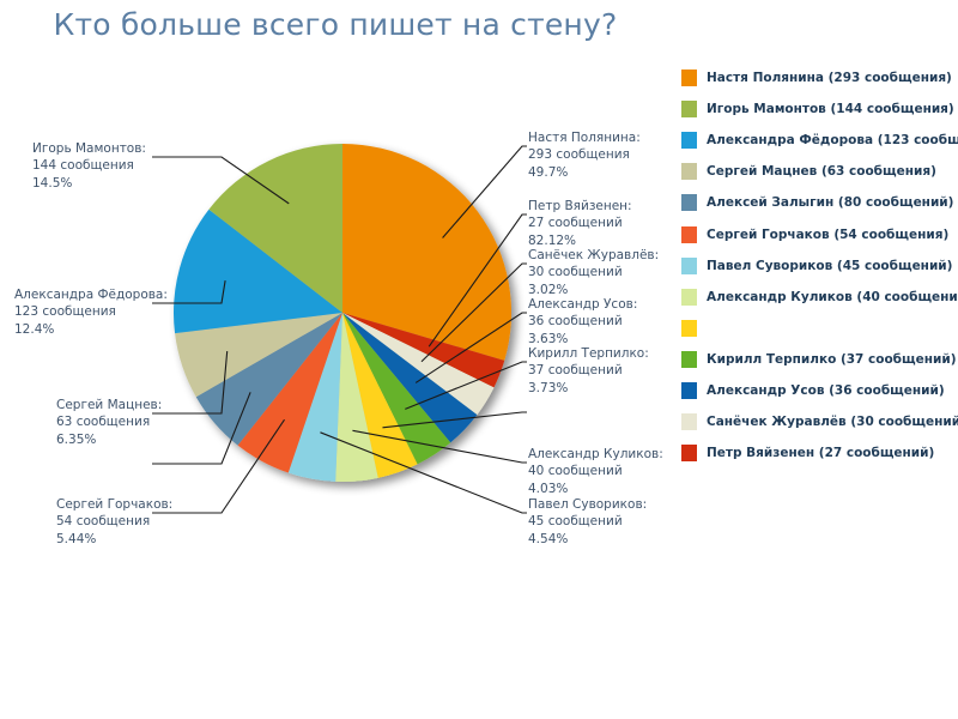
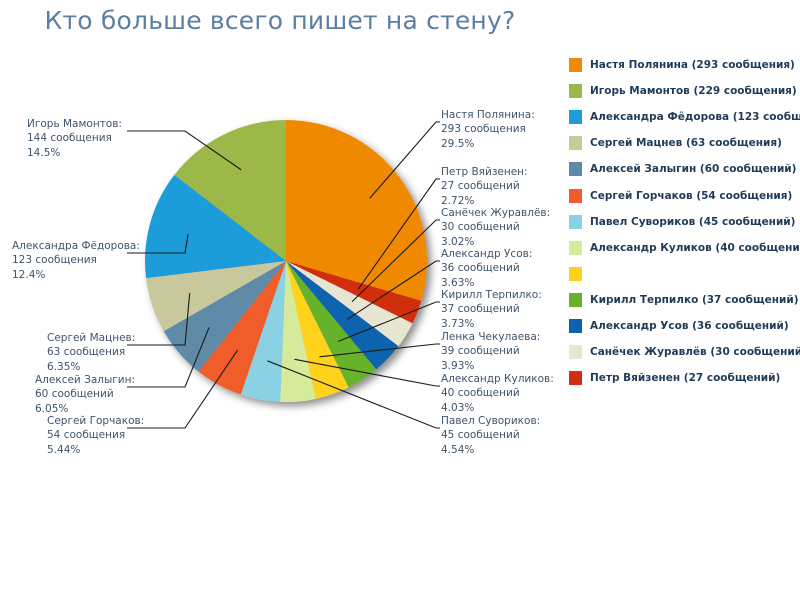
  Кто больше всего пишет на стену?
  Настя Полянина:
  293 сообщения
- 49.7%
+ 29.5%
  Петр Вяйзенен:
  27 сообщений
- 82.12%
+ 2.72%
  Санёчек Журавлёв:
  30 сообщений
  3.02%
  Александр Усов:
  36 сообщений
  3.63%
  Кирилл Терпилко:
  37 сообщений
  3.73%
+ Ленка Чекулаева:
+ 39 сообщений
+ 3.93%
  Александр Куликов:
  40 сообщений
  4.03%
  Павел Сувориков:
  45 сообщений
  4.54%
  Сергей Горчаков:
  54 сообщения
  5.44%
+ Алексей Залыгин:
+ 60 сообщений
+ 6.05%
  Сергей Мацнев:
  63 сообщения
  6.35%
  Александра Фёдорова:
  123 сообщения
  12.4%
  Игорь Мамонтов:
  144 сообщения
  14.5%
  Настя Полянина (293 сообщения)
- Игорь Мамонтов (144 сообщения)
+ Игорь Мамонтов (229 сообщения)
  Александра Фёдорова (123 сообщ
  Сергей Мацнев (63 сообщения)
- Алексей Залыгин (80 сообщений)
+ Алексей Залыгин (60 сообщений)
  Сергей Горчаков (54 сообщения)
  Павел Сувориков (45 сообщений)
  Александр Куликов (40 сообщени
  Кирилл Терпилко (37 сообщений)
  Александр Усов (36 сообщений)
  Санёчек Журавлёв (30 сообщений
  Петр Вяйзенен (27 сообщений)
